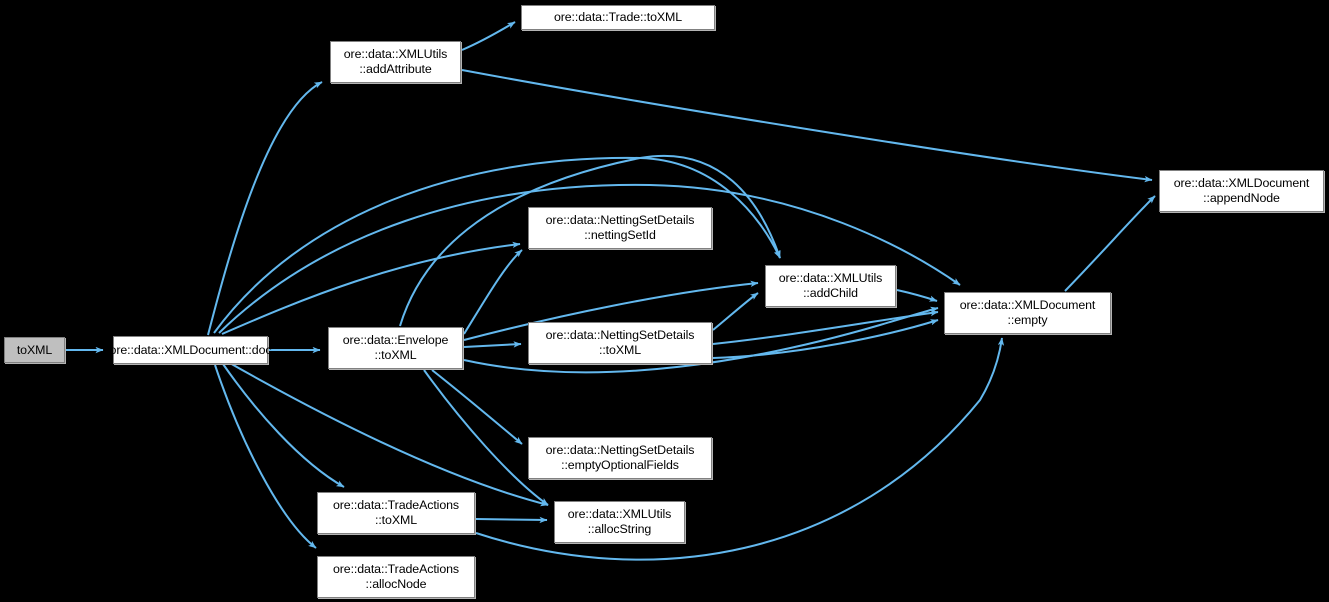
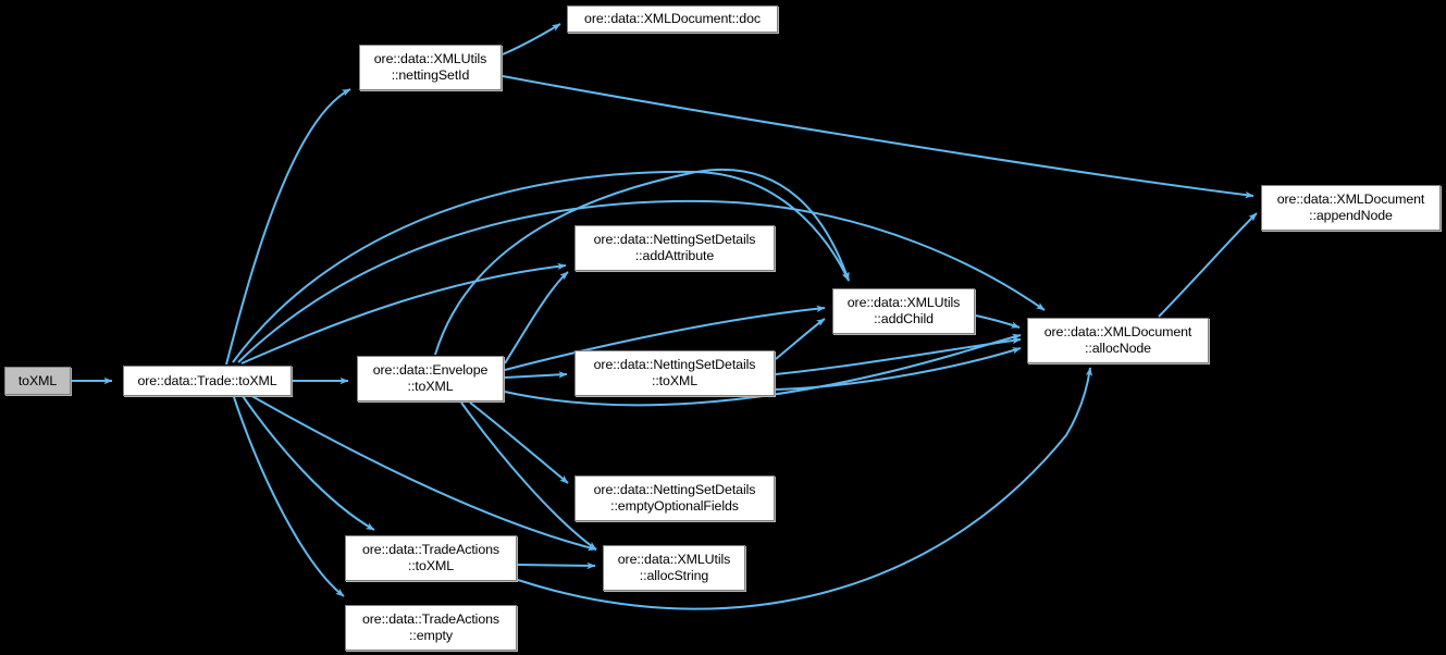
  toXML
- ore::data::XMLDocument::doc
+ ore::data::Trade::toXML
  ore::data::XMLUtils
- ::addAttribute
+ ::nettingSetId
- ore::data::Trade::toXML
+ ore::data::XMLDocument::doc
  ore::data::XMLDocument
  ::appendNode
  ore::data::NettingSetDetails
- ::nettingSetId
+ ::addAttribute
  ore::data::XMLUtils
  ::addChild
  ore::data::XMLDocument
- ::empty
+ ::allocNode
  ore::data::Envelope
  ::toXML
  ore::data::NettingSetDetails
  ::toXML
  ore::data::NettingSetDetails
  ::emptyOptionalFields
  ore::data::XMLUtils
  ::allocString
  ore::data::TradeActions
  ::toXML
  ore::data::TradeActions
- ::allocNode
+ ::empty
